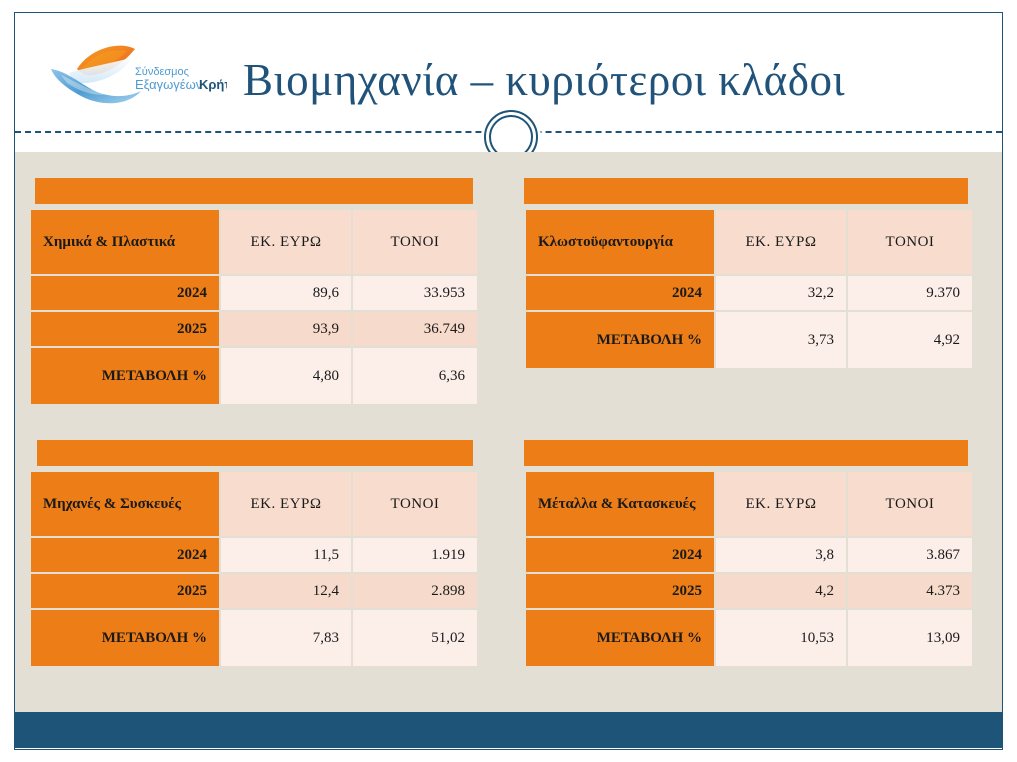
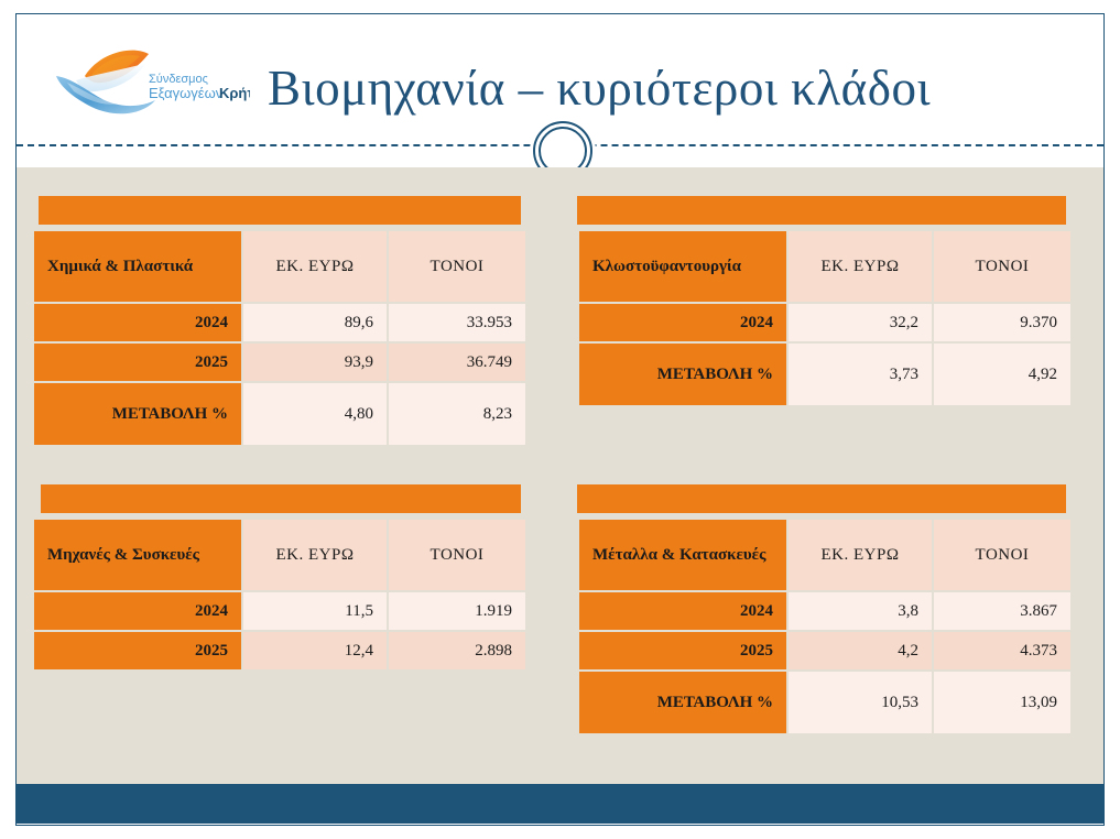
  Σύνδεσμος
  Εξαγωγέων
  Βιομηχανία – κυριότεροι κλάδοι
  Χημικά & Πλαστικά	ΕΚ. ΕΥΡΩ	ΤΟΝΟΙ
  2024	89,6	33.953
  2025	93,9	36.749
- ΜΕΤΑΒΟΛΗ %	4,80	6,36
+ ΜΕΤΑΒΟΛΗ %	4,80	8,23
  Κλωστοϋφαντουργία	ΕΚ. ΕΥΡΩ	ΤΟΝΟΙ
  2024	32,2	9.370
  ΜΕΤΑΒΟΛΗ %	3,73	4,92
  Μηχανές & Συσκευές	ΕΚ. ΕΥΡΩ	ΤΟΝΟΙ
  2024	11,5	1.919
  2025	12,4	2.898
- ΜΕΤΑΒΟΛΗ %	7,83	51,02
  Μέταλλα & Κατασκευές	ΕΚ. ΕΥΡΩ	ΤΟΝΟΙ
  2024	3,8	3.867
  2025	4,2	4.373
  ΜΕΤΑΒΟΛΗ %	10,53	13,09
